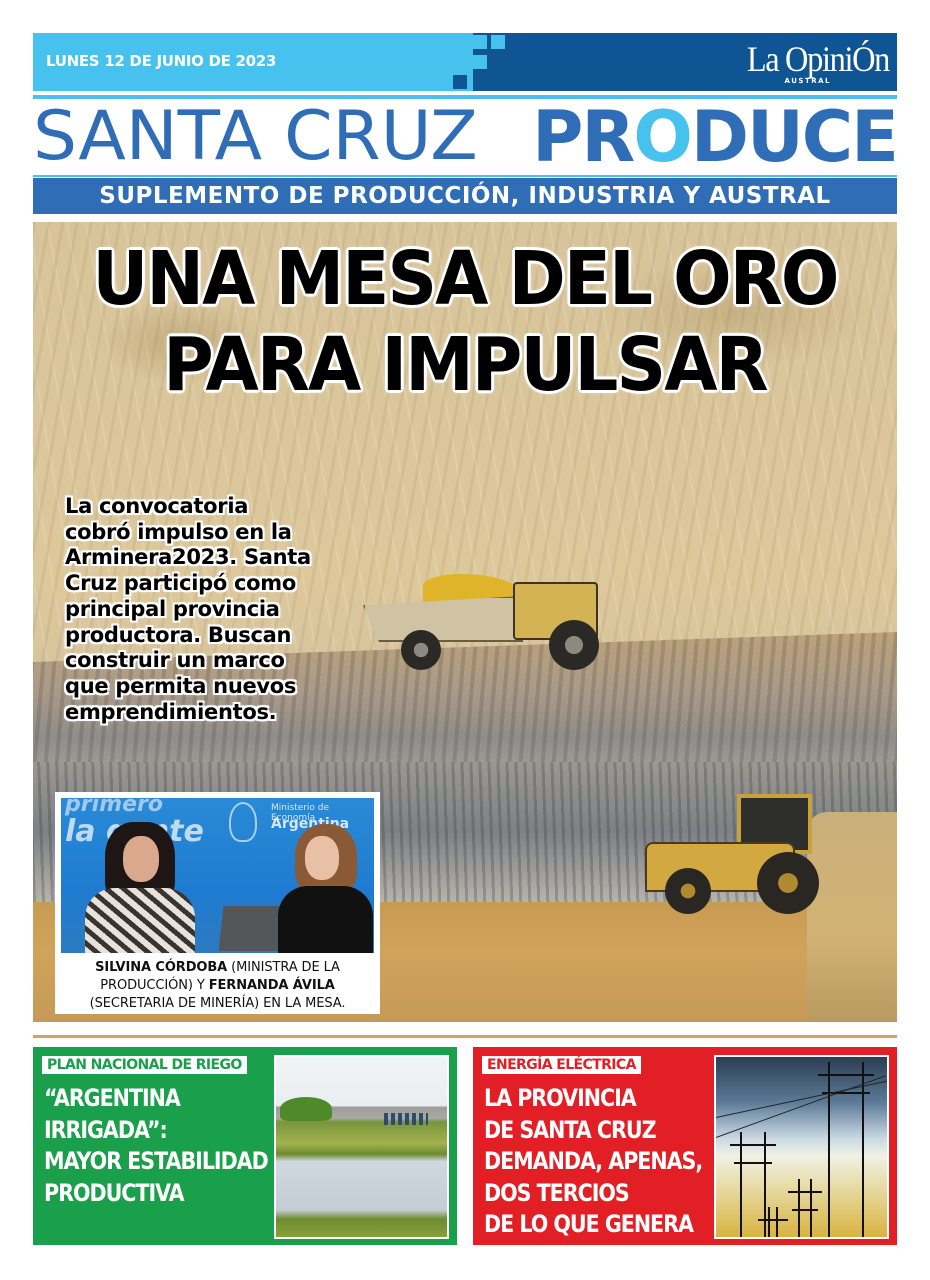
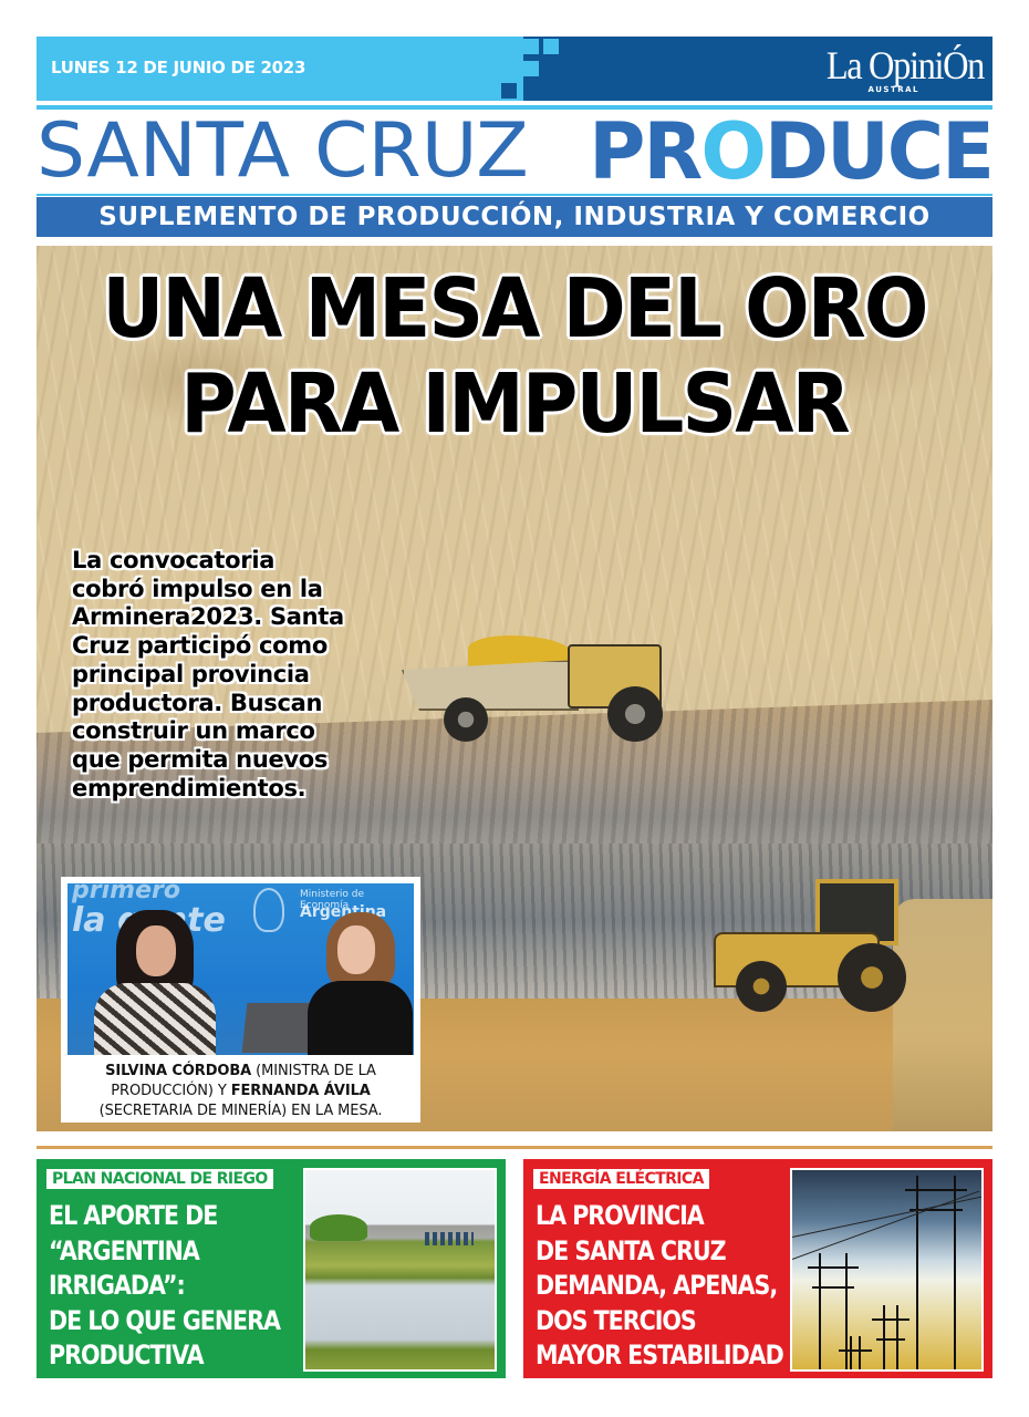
  LUNES 12 DE JUNIO DE 2023
  La OpiniÓn
  AUSTRAL
  SANTA CRUZ
  PRODUCE
- SUPLEMENTO DE PRODUCCIÓN, INDUSTRIA Y AUSTRAL
+ SUPLEMENTO DE PRODUCCIÓN, INDUSTRIA Y COMERCIO
  UNA MESA DEL ORO
  PARA IMPULSAR
  La convocatoria
  cobró impulso en la
  Arminera2023. Santa
  Cruz participó como
  principal provincia
  productora. Buscan
  construir un marco
  que permita nuevos
  emprendimientos.
  primero
  Ministerio de Economía
  SILVINA CÓRDOBA (MINISTRA DE LA PRODUCCIÓN) Y FERNANDA ÁVILA (SECRETARIA DE MINERÍA) EN LA MESA.
  PLAN NACIONAL DE RIEGO
+ EL APORTE DE
  “ARGENTINA
  IRRIGADA”:
- MAYOR ESTABILIDAD
+ DE LO QUE GENERA
  PRODUCTIVA
  ENERGÍA ELÉCTRICA
  LA PROVINCIA
  DE SANTA CRUZ
  DEMANDA, APENAS,
  DOS TERCIOS
- DE LO QUE GENERA
+ MAYOR ESTABILIDAD
